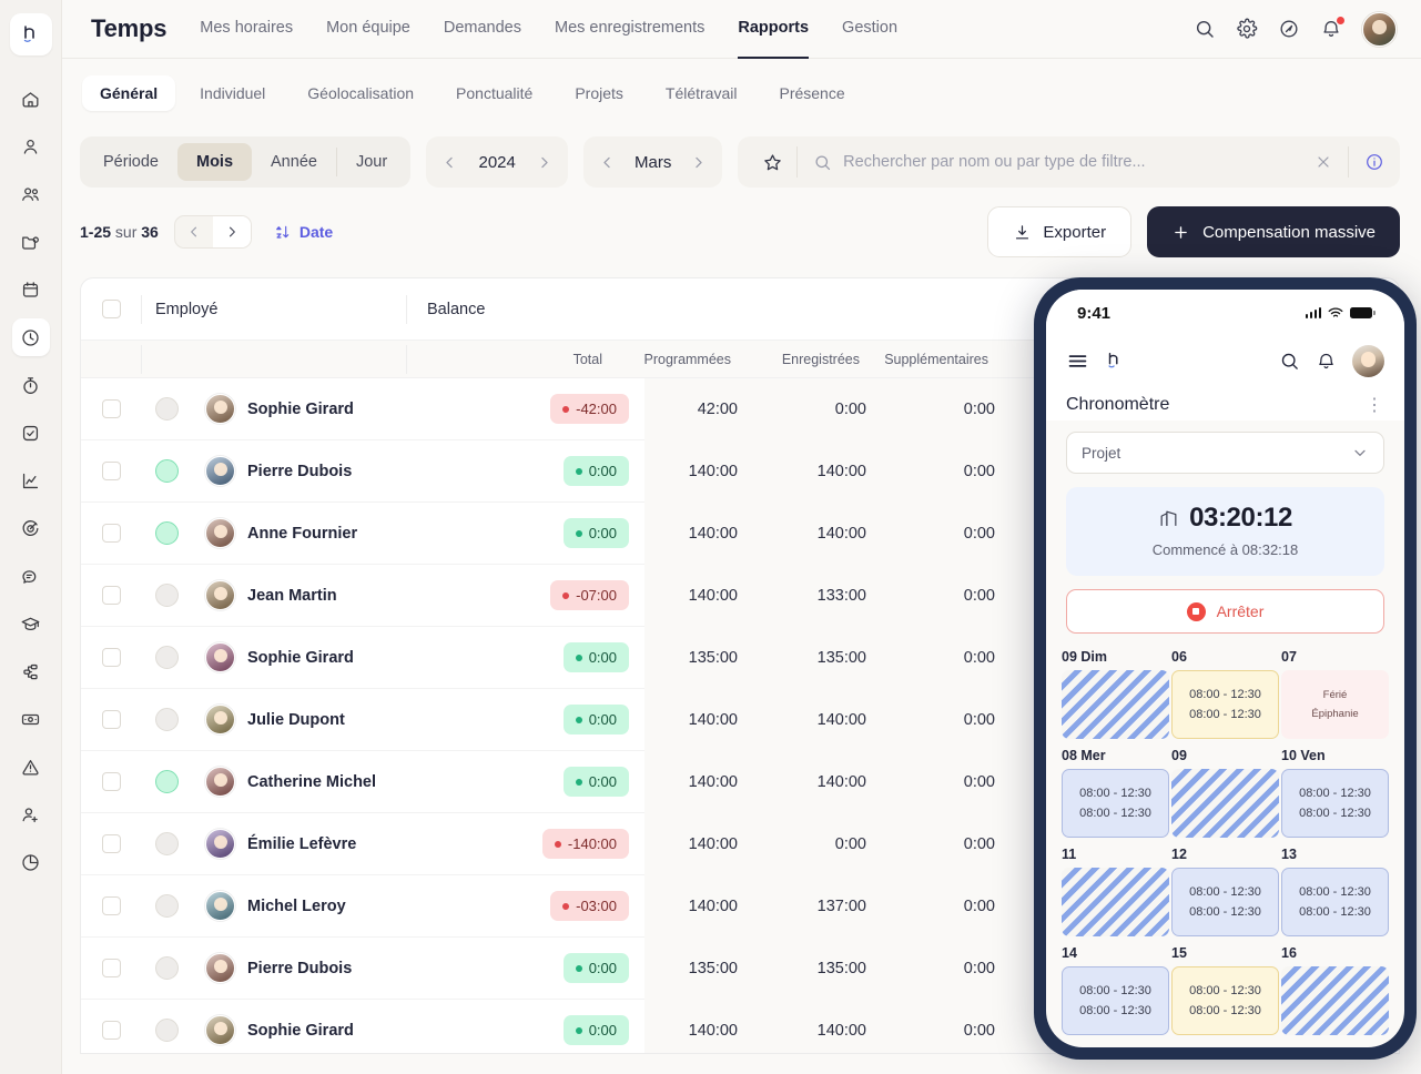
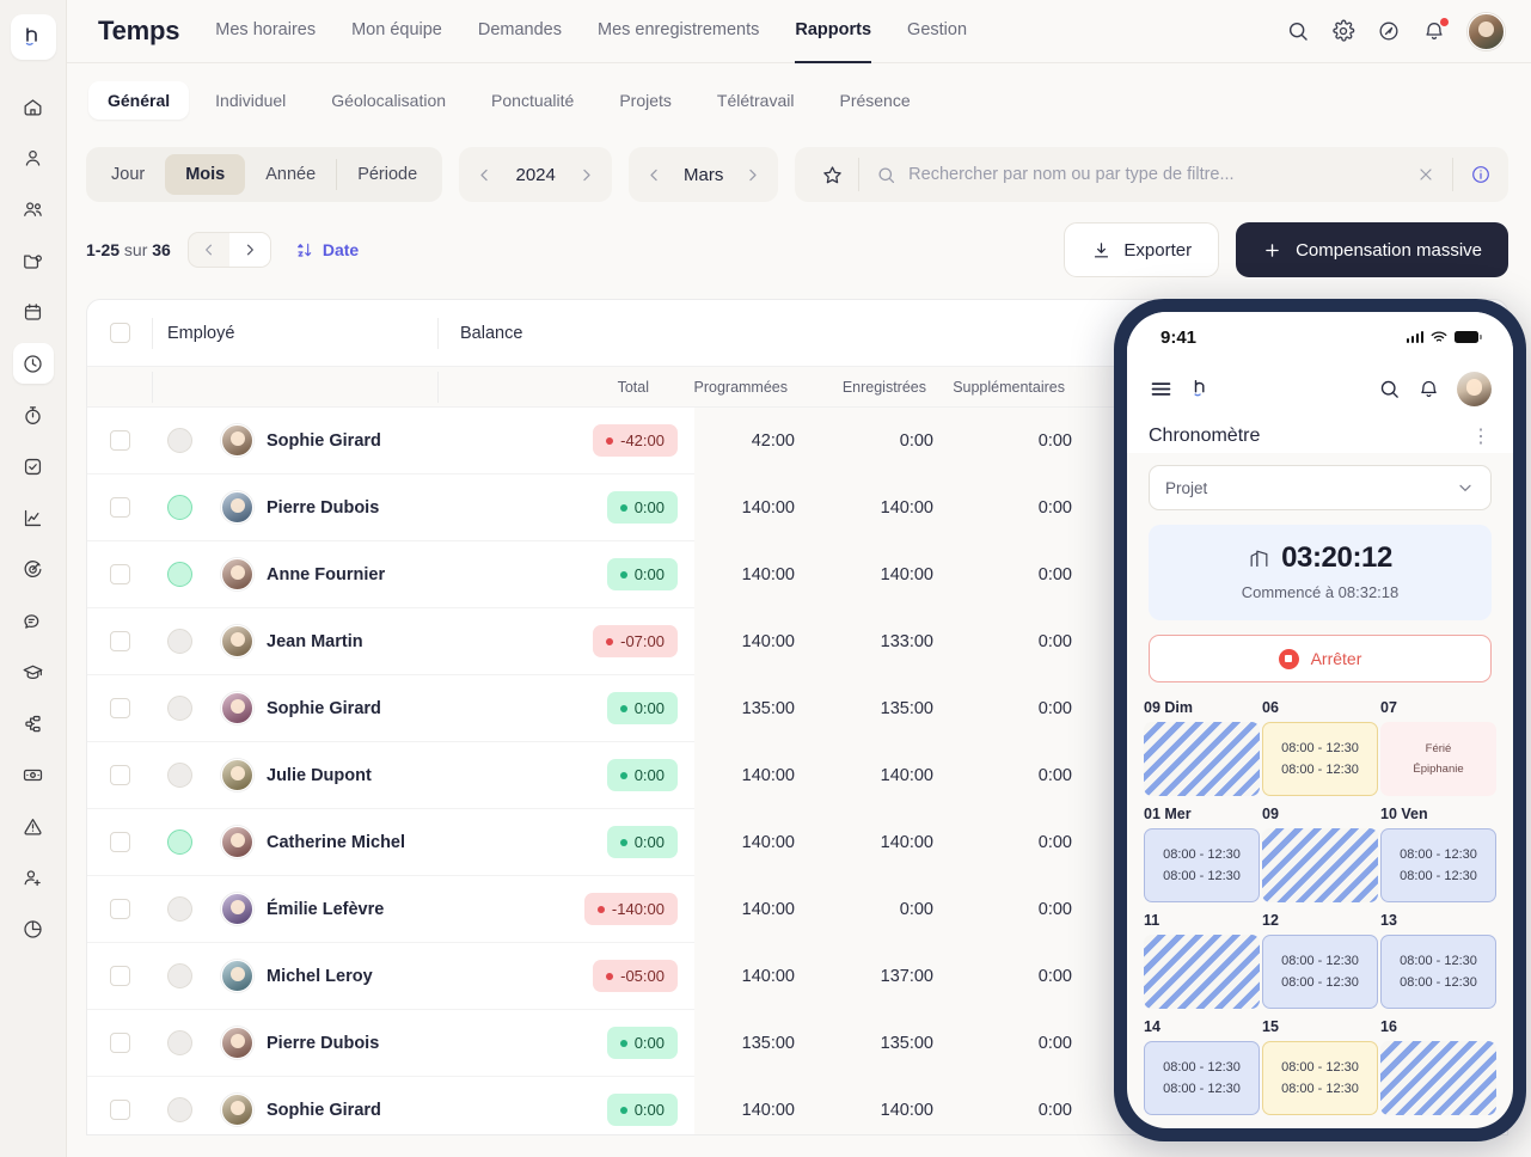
  Temps
  Mes horaires
  Mon équipe
  Demandes
  Mes enregistrements
  Rapports
  Gestion
  Général
  Individuel
  Géolocalisation
  Ponctualité
  Projets
  Télétravail
  Présence
- Période
+ Jour
  Mois
  Année
- Jour
+ Période
  2024
  Mars
  Rechercher par nom ou par type de filtre...
  1-25 sur 36
  Date
  Exporter
  Compensation massive
  Employé
  Balance
  Total
  Programmées
  Enregistrées
  Supplémentaires
  Sophie Girard
  -42:00
  42:00
  0:00
  0:00
  Pierre Dubois
  0:00
  140:00
  140:00
  0:00
  Anne Fournier
  0:00
  140:00
  140:00
  0:00
  Jean Martin
  -07:00
  140:00
  133:00
  0:00
  Sophie Girard
  0:00
  135:00
  135:00
  0:00
  Julie Dupont
  0:00
  140:00
  140:00
  0:00
  Catherine Michel
  0:00
  140:00
  140:00
  0:00
  Émilie Lefèvre
  -140:00
  140:00
  0:00
  0:00
  Michel Leroy
- -03:00
+ -05:00
  140:00
  137:00
  0:00
  Pierre Dubois
  0:00
  135:00
  135:00
  0:00
  Sophie Girard
  0:00
  140:00
  140:00
  0:00
  9:41
  Chronomètre
  ⋮
  Projet
  03:20:12
  Commencé à 08:32:18
  Arrêter
  09 Dim
  06
  08:00 - 12:30
  08:00 - 12:30
  07
  Férié
  Épiphanie
- 08 Mer
+ 01 Mer
  08:00 - 12:30
  08:00 - 12:30
  09
  10 Ven
  08:00 - 12:30
  08:00 - 12:30
  11
  12
  08:00 - 12:30
  08:00 - 12:30
  13
  08:00 - 12:30
  08:00 - 12:30
  14
  08:00 - 12:30
  08:00 - 12:30
  15
  08:00 - 12:30
  08:00 - 12:30
  16
